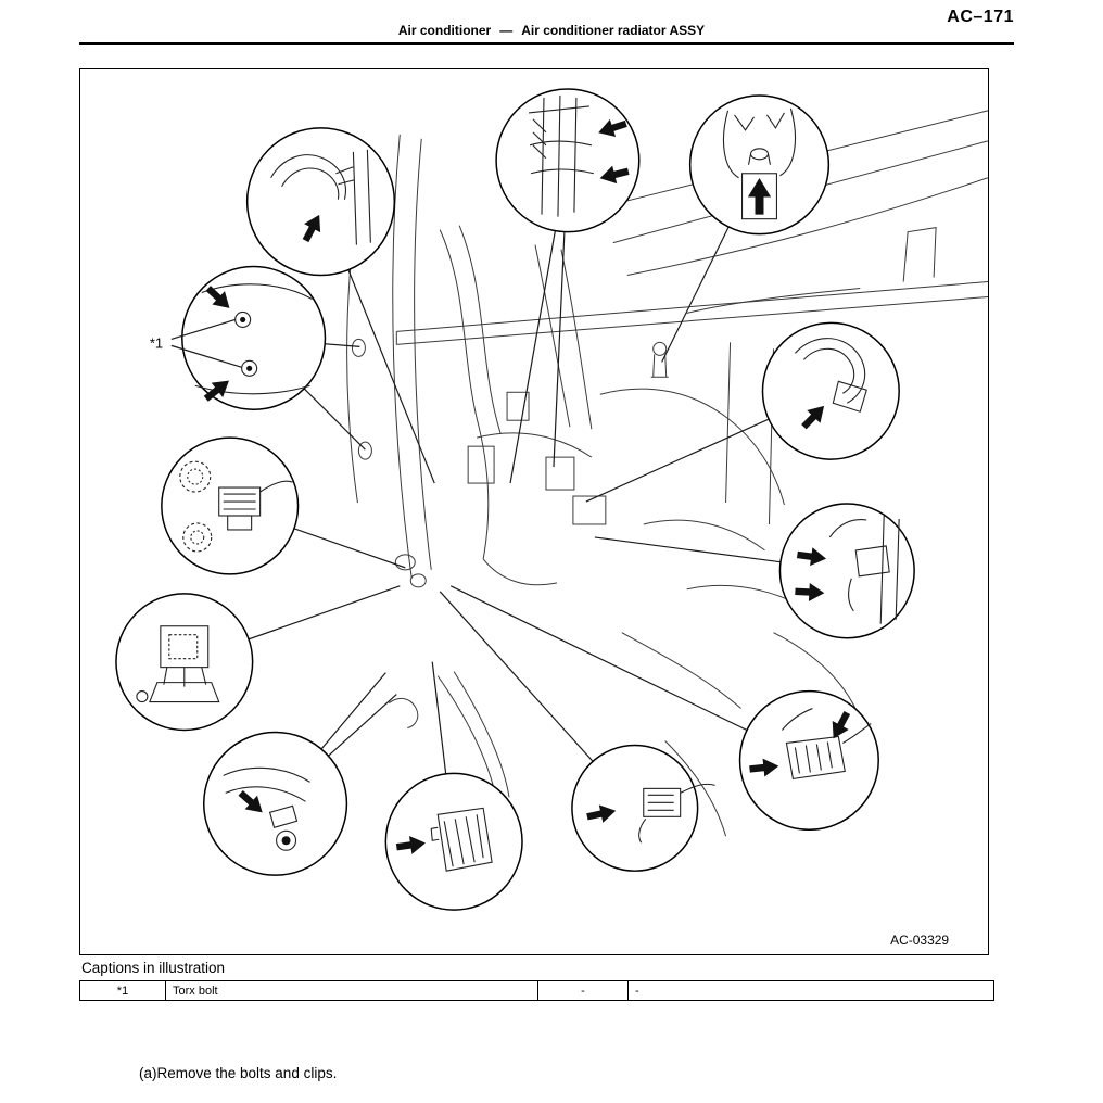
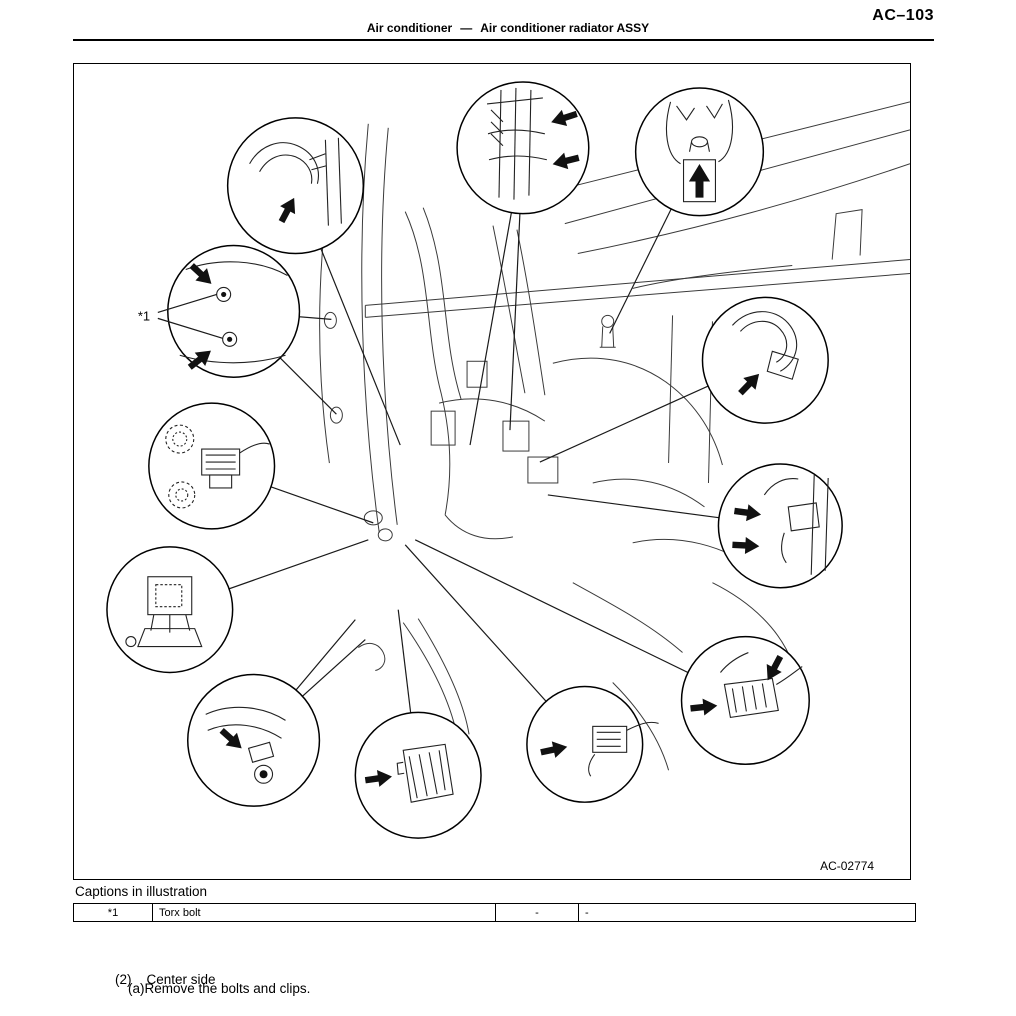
  Air conditioner — Air conditioner radiator ASSY
- AC–171
+ AC–103
  *1
- AC-03329
+ AC-02774
  Captions in illustration
  *1	Torx bolt	-	-
+ (2) Center side
  (a)Remove the bolts and clips.
